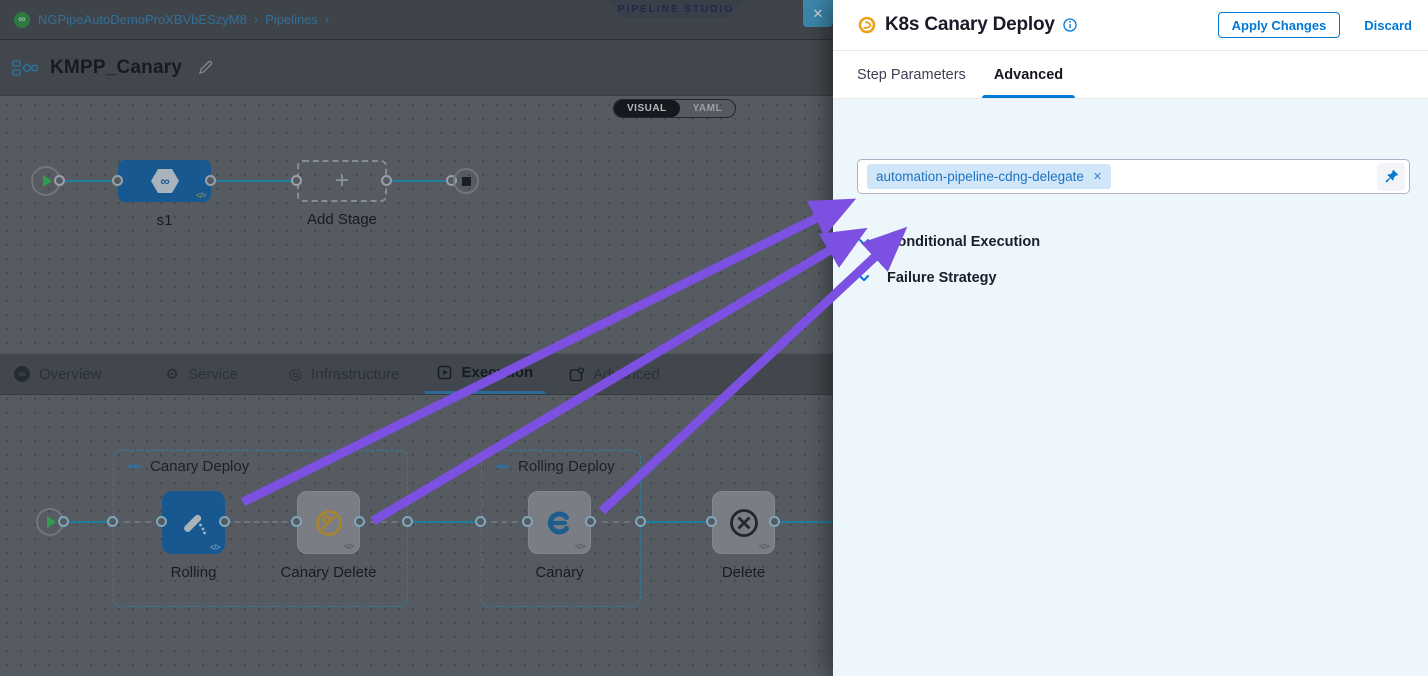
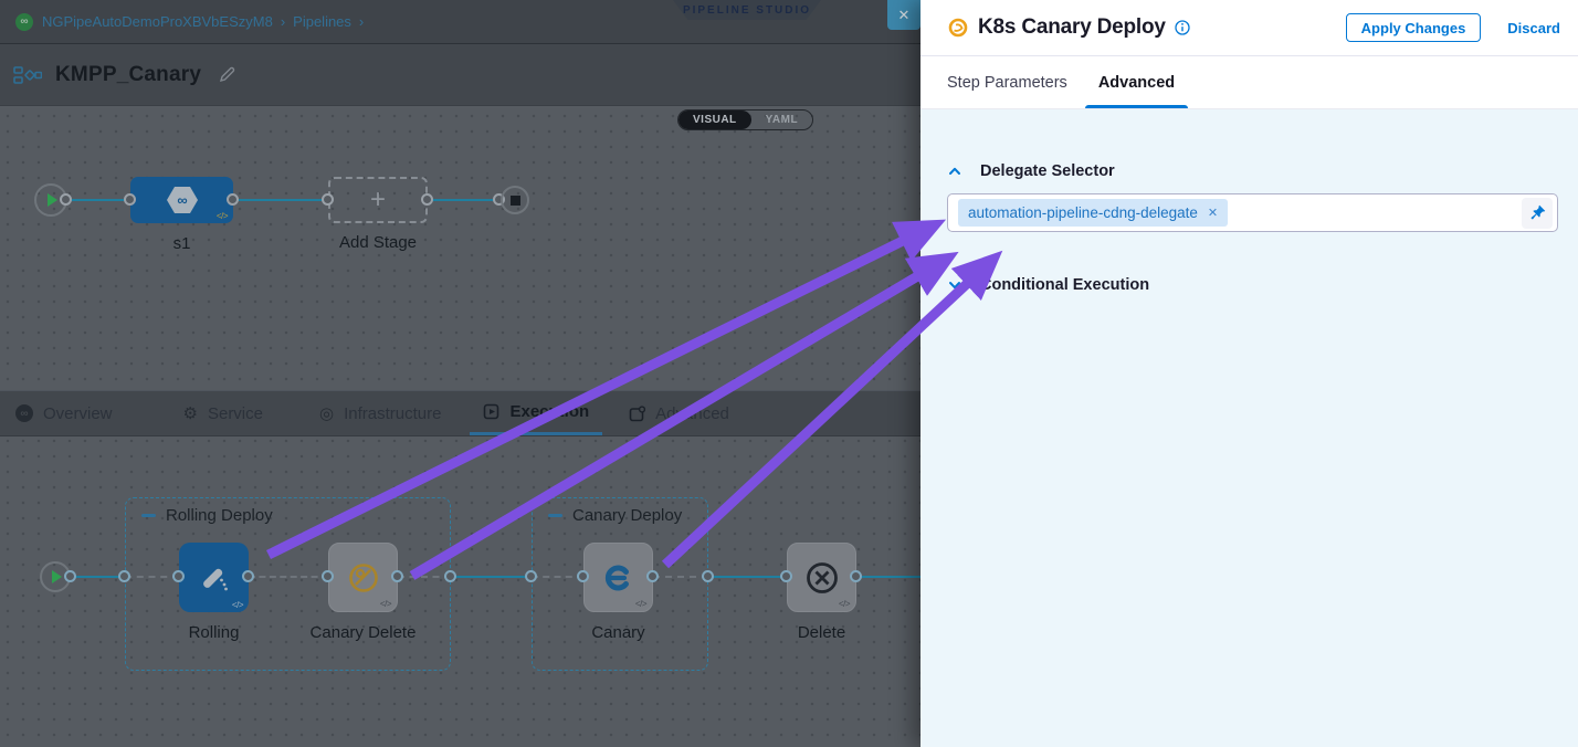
  ∞
  NGPipeAutoDemoProXBVbESzyM8
  ›
  Pipelines
  ›
  PIPELINE STUDIO
  KMPP_Canary
  VISUAL
  YAML
  ✕
  ∞
  </>
  s1
  +
  Add Stage
  ∞
  ⚙
  ◎
  Adnced
- Canary Deploy
+ Rolling Deploy
  </>
  Rolling
  </>
  Canary Delete
- Rolling Deploy
+ Canary Deploy
  </>
  Canary
  </>
  Delete
  K8s Canary Deploy
  Apply Changes
  Discard
  Step Parameters
  Advanced
+ Delegate Selector
  automation-pipeline-cdng-delegate
  ✕
  Conditional Execution
- Failure Strategy
